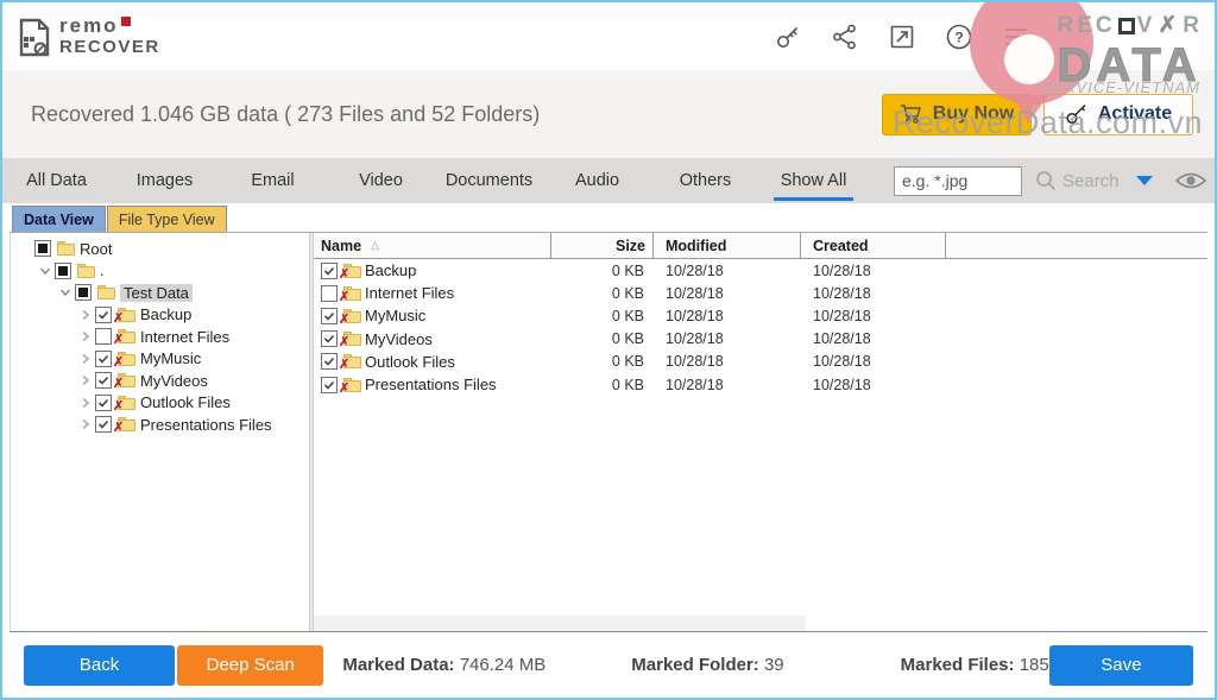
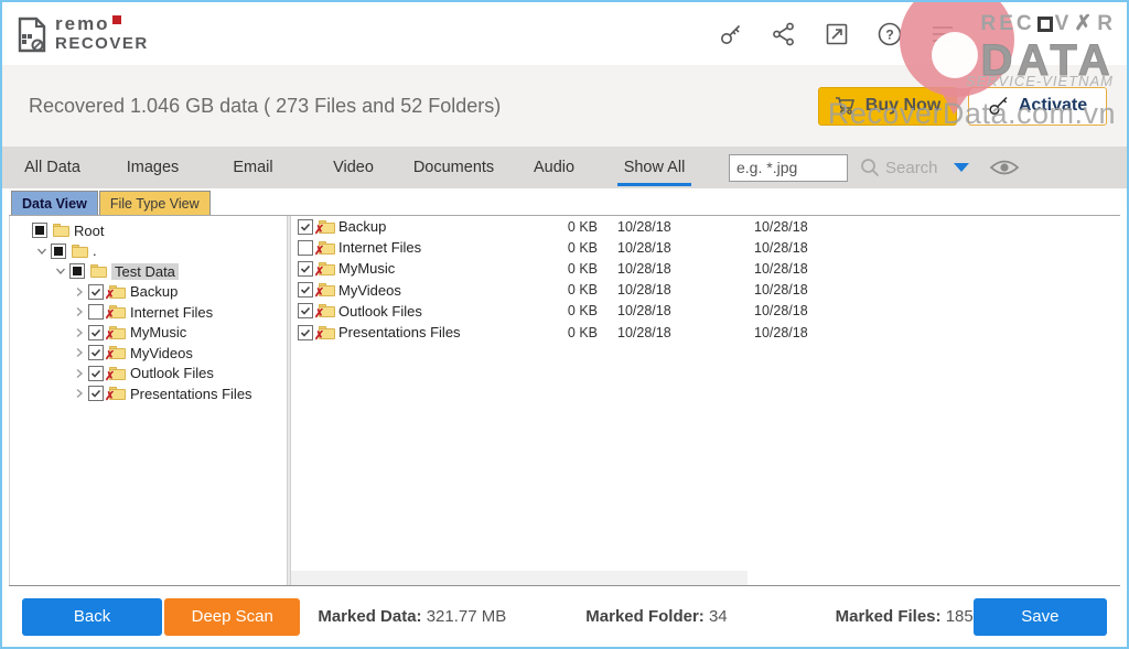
  remo
  RECOVER
  ?
  REC
  V
  ✗
  R
  DATA
  SERVICE-VIETNAM
  RecoverData.com.vn
  Recovered 1.046 GB data ( 273 Files and 52 Folders)
  Buy Now
  Activate
  All Data
  Images
  Email
  Video
  Documents
  Audio
- Others
  Show All
  e.g. *.jpg
  Search
  Data View
  File Type View
  Root
  .
  Test Data
  ✗
  Backup
  ✗
  Internet Files
  ✗
  MyMusic
  ✗
  MyVideos
  ✗
  Outlook Files
  ✗
  Presentations Files
- Name
- △
- Size
- Modified
- Created
  ✗
  Backup
  0 KB
  10/28/18
  10/28/18
  ✗
  Internet Files
  0 KB
  10/28/18
  10/28/18
  ✗
  MyMusic
  0 KB
  10/28/18
  10/28/18
  ✗
  MyVideos
  0 KB
  10/28/18
  10/28/18
  ✗
  Outlook Files
  0 KB
  10/28/18
  10/28/18
  ✗
  Presentations Files
  0 KB
  10/28/18
  10/28/18
  Back
  Deep Scan
- Marked Data: 746.24 MB
+ Marked Data: 321.77 MB
- Marked Folder: 39
+ Marked Folder: 34
  Marked Files: 185
  Save
